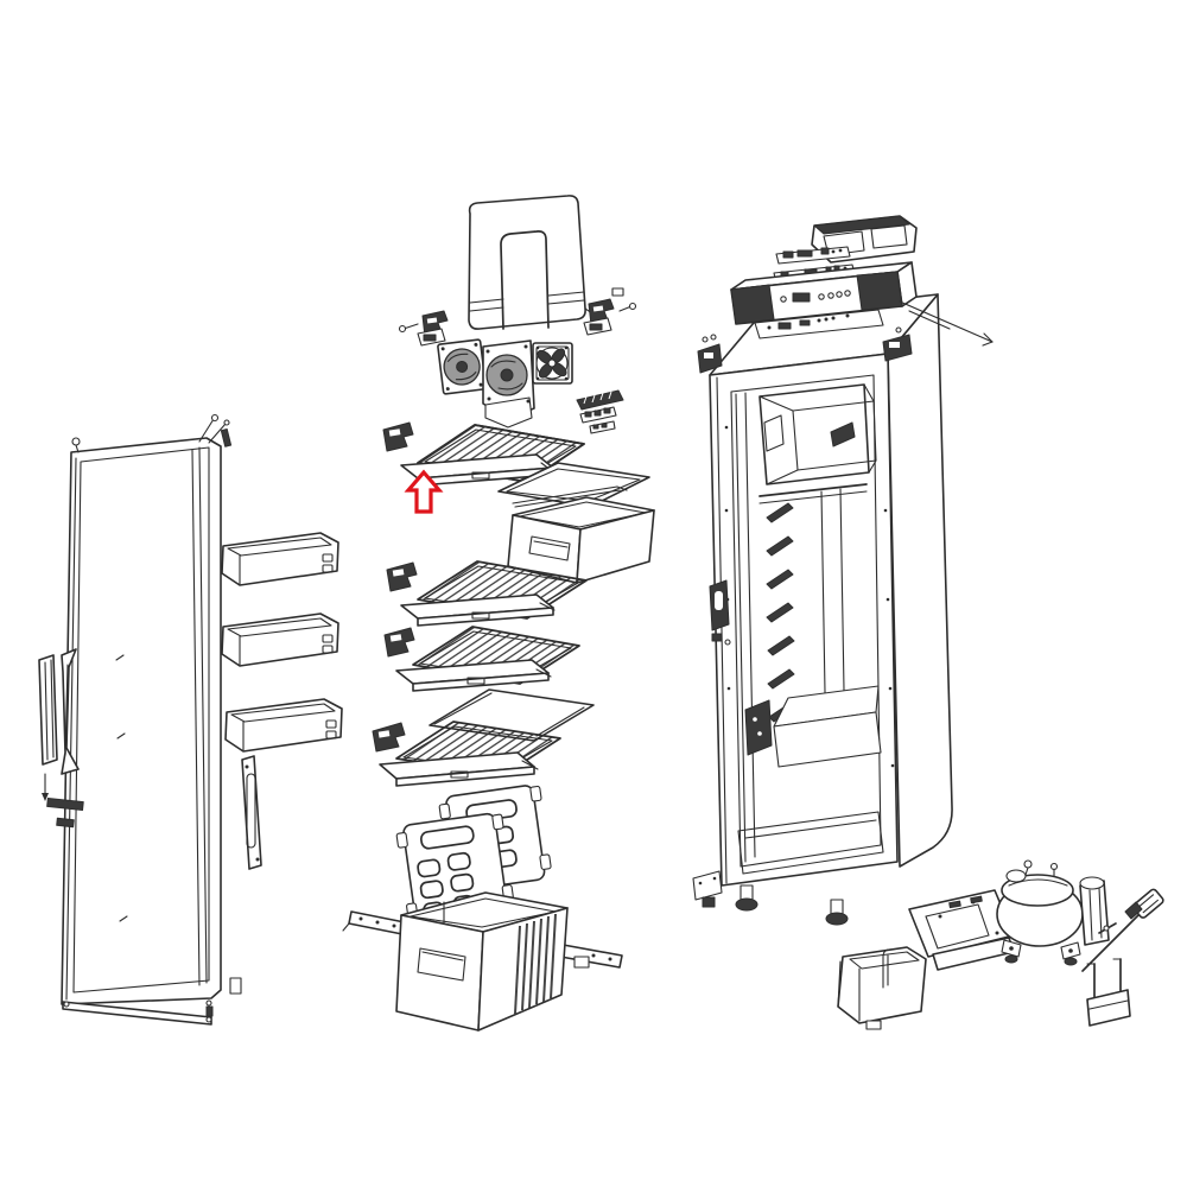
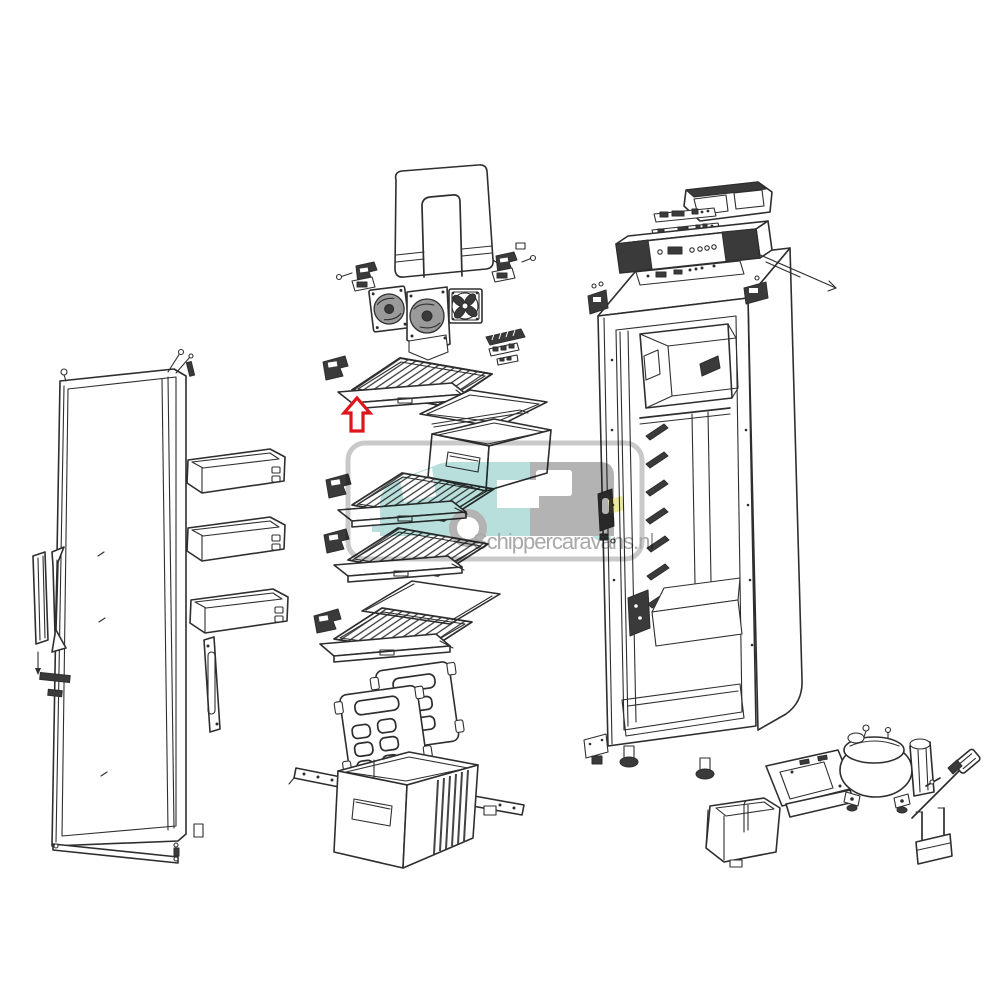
+ Schippercaravans.nl
